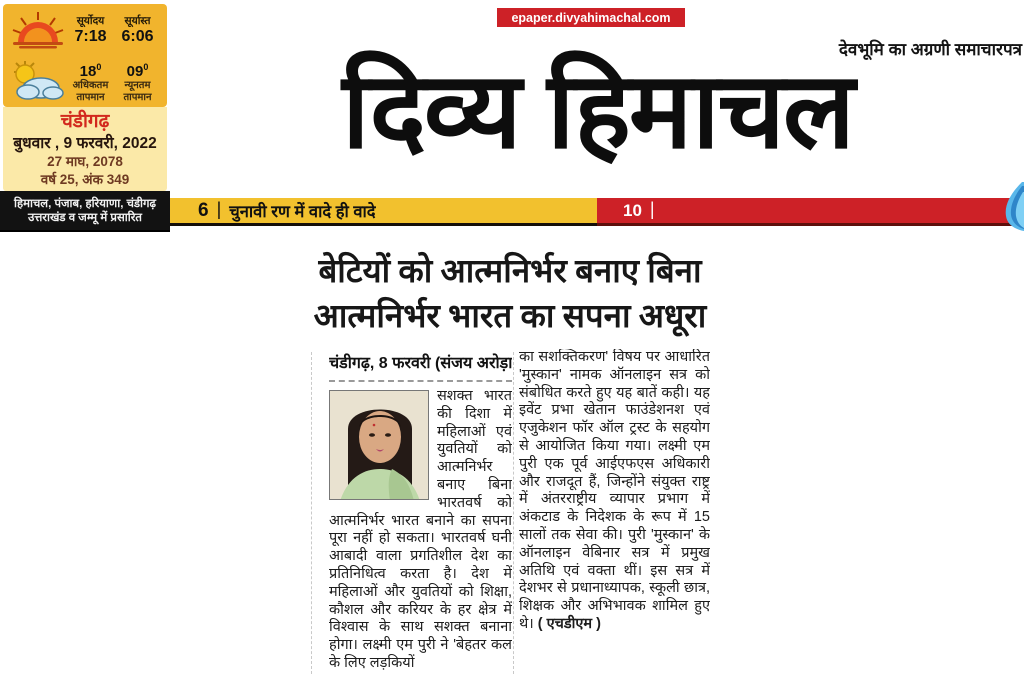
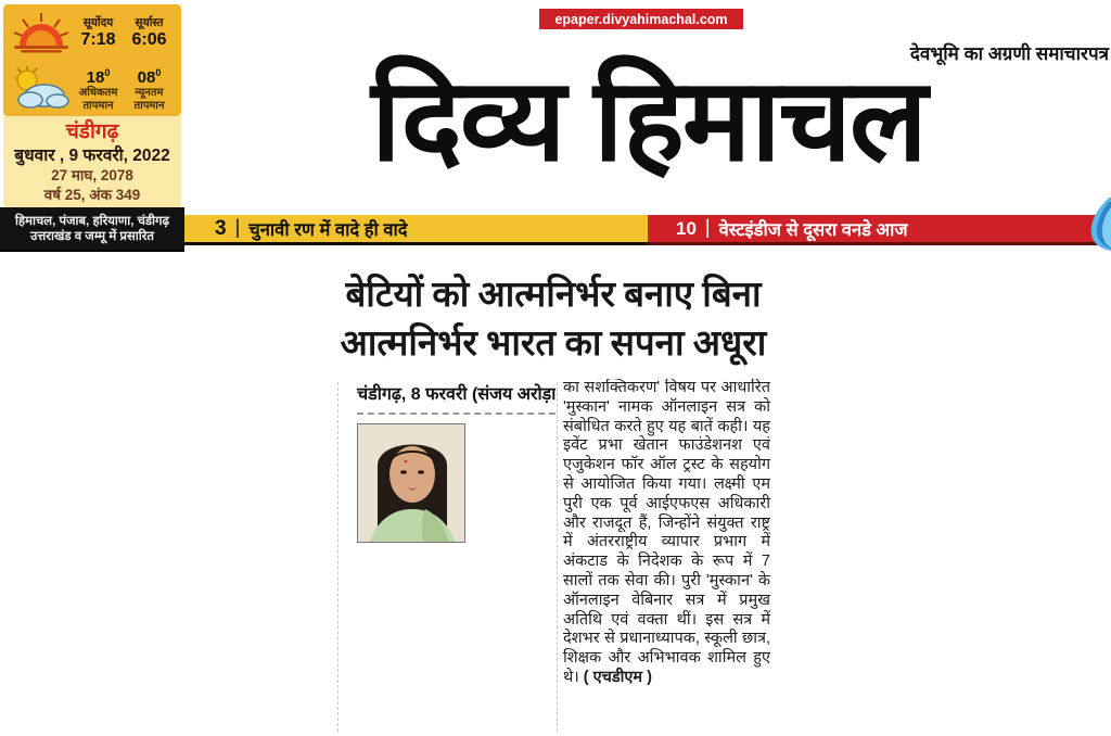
  सूर्योदय
  7:18
  सूर्यास्त
  6:06
  180
  अधिकतम तापमान
- 090
+ 080
  न्यूनतम तापमान
  चंडीगढ़
  बुधवार , 9 फरवरी, 2022
  27 माघ, 2078
  वर्ष 25, अंक 349
  हिमाचल, पंजाब, हरियाणा, चंडीगढ़
  उत्तराखंड व जम्मू में प्रसारित
  epaper.divyahimachal.com
  दिव्य हिमाचल
  देवभूमि का अग्रणी समाचारपत्र
- 6
+ 3
  |
  चुनावी रण में वादे ही वादे
  10
  |
+ वेस्टइंडीज से दूसरा वनडे आज
  बेटियों को आत्मनिर्भर बनाए बिना
  आत्मनिर्भर भारत का सपना अधूरा
  चंडीगढ़, 8 फरवरी (संजय अरोड़ा
- सशक्त भारत की दिशा में महिलाओं एवं युवतियों को आत्मनिर्भर बनाए बिना भारतवर्ष को आत्मनिर्भर भारत बनाने का सपना पूरा नहीं हो सकता। भारतवर्ष घनी आबादी वाला प्रगतिशील देश का प्रतिनिधित्व करता है। देश में महिलाओं और युवतियों को शिक्षा, कौशल और करियर के हर क्षेत्र में विश्वास के साथ सशक्त बनाना होगा। लक्ष्मी एम पुरी ने 'बेहतर कल के लिए लड़कियों
- का सशक्तिकरण' विषय पर आधारित 'मुस्कान' नामक ऑनलाइन सत्र को संबोधित करते हुए यह बातें कही। यह इवेंट प्रभा खेतान फाउंडेशनश एवं एजुकेशन फॉर ऑल ट्रस्ट के सहयोग से आयोजित किया गया। लक्ष्मी एम पुरी एक पूर्व आईएफएस अधिकारी और राजदूत हैं, जिन्होंने संयुक्त राष्ट्र में अंतरराष्ट्रीय व्यापार प्रभाग में अंकटाड के निदेशक के रूप में 15 सालों तक सेवा की। पुरी 'मुस्कान' के ऑनलाइन वेबिनार सत्र में प्रमुख अतिथि एवं वक्ता थीं। इस सत्र में देशभर से प्रधानाध्यापक, स्कूली छात्र, शिक्षक और अभिभावक शामिल हुए थे। ( एचडीएम )
+ का सशक्तिकरण' विषय पर आधारित 'मुस्कान' नामक ऑनलाइन सत्र को संबोधित करते हुए यह बातें कही। यह इवेंट प्रभा खेतान फाउंडेशनश एवं एजुकेशन फॉर ऑल ट्रस्ट के सहयोग से आयोजित किया गया। लक्ष्मी एम पुरी एक पूर्व आईएफएस अधिकारी और राजदूत हैं, जिन्होंने संयुक्त राष्ट्र में अंतरराष्ट्रीय व्यापार प्रभाग में अंकटाड के निदेशक के रूप में 7 सालों तक सेवा की। पुरी 'मुस्कान' के ऑनलाइन वेबिनार सत्र में प्रमुख अतिथि एवं वक्ता थीं। इस सत्र में देशभर से प्रधानाध्यापक, स्कूली छात्र, शिक्षक और अभिभावक शामिल हुए थे। ( एचडीएम )
